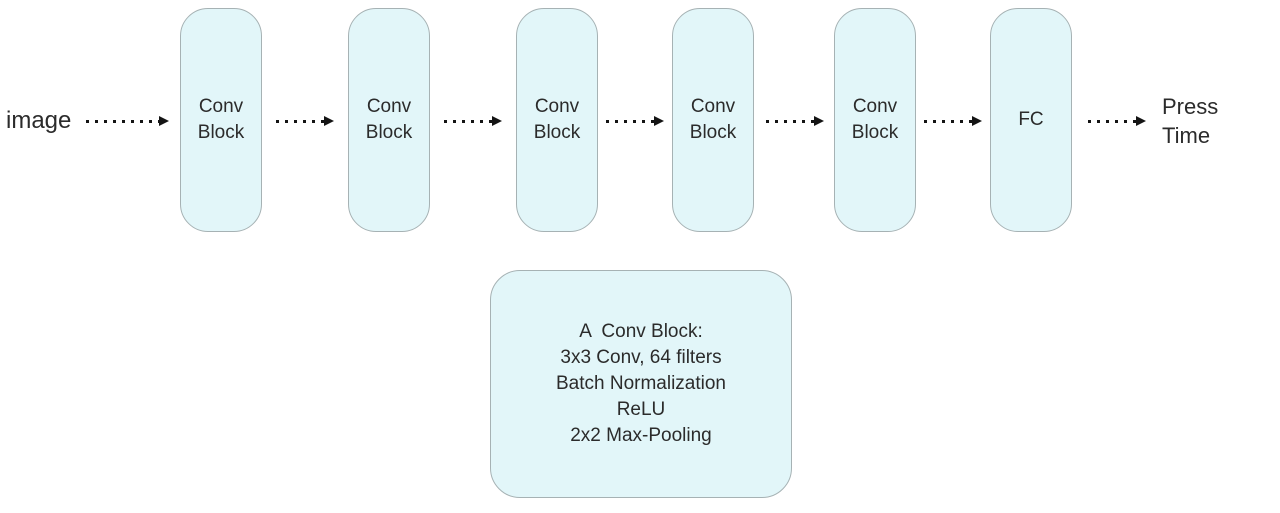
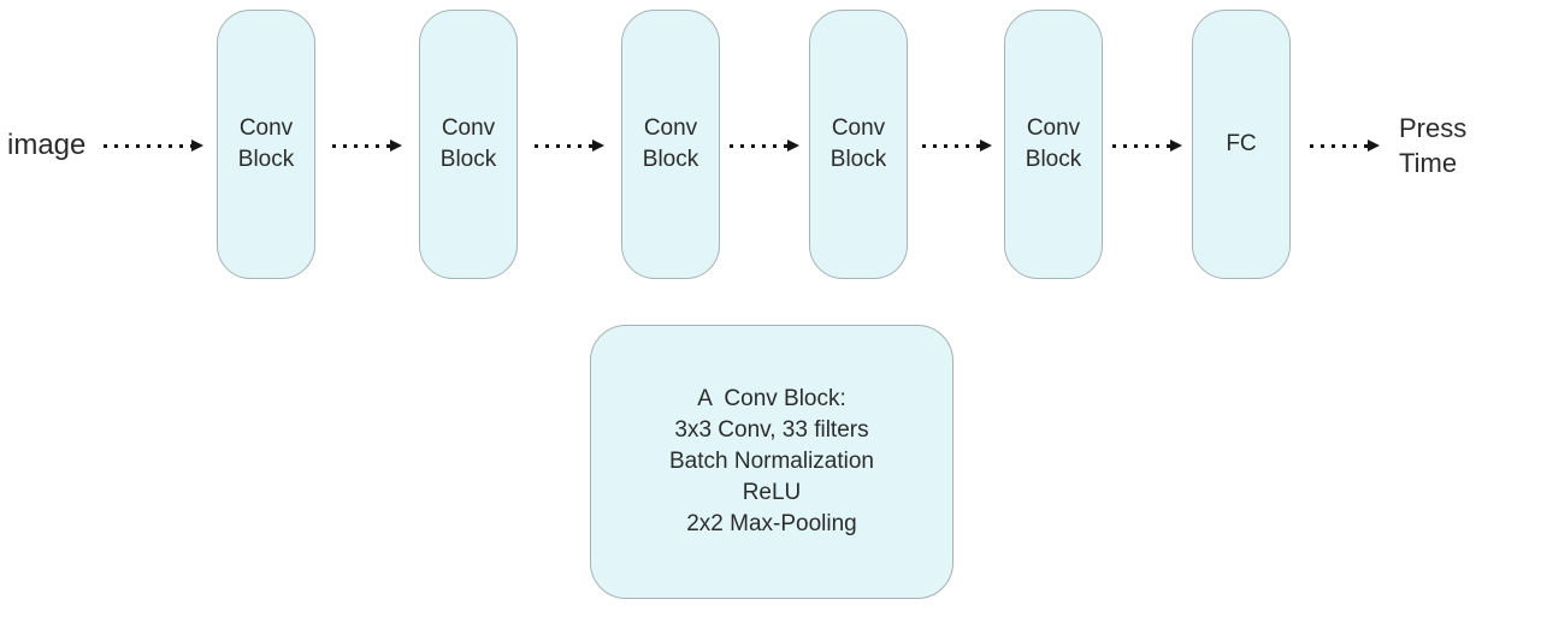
  image
  Conv Block
  Conv Block
  Conv Block
  Conv Block
  Conv Block
  FC
  Press
  Time
  A Conv Block:
- 3x3 Conv, 64 filters
+ 3x3 Conv, 33 filters
  Batch Normalization
  ReLU
  2x2 Max-Pooling
